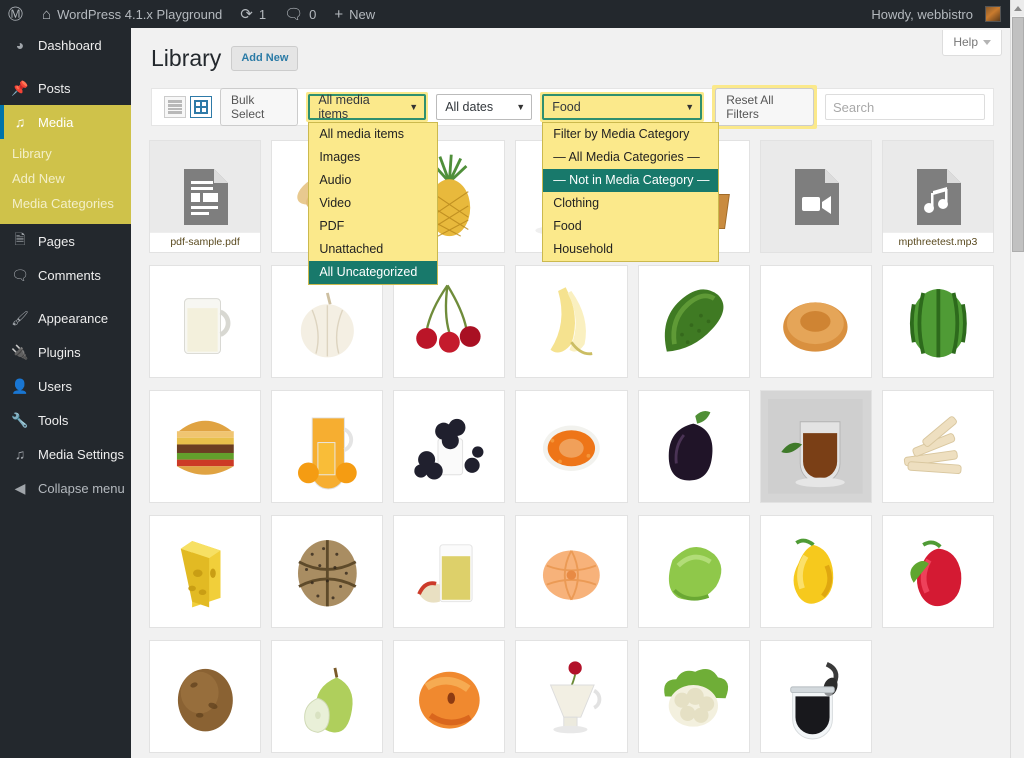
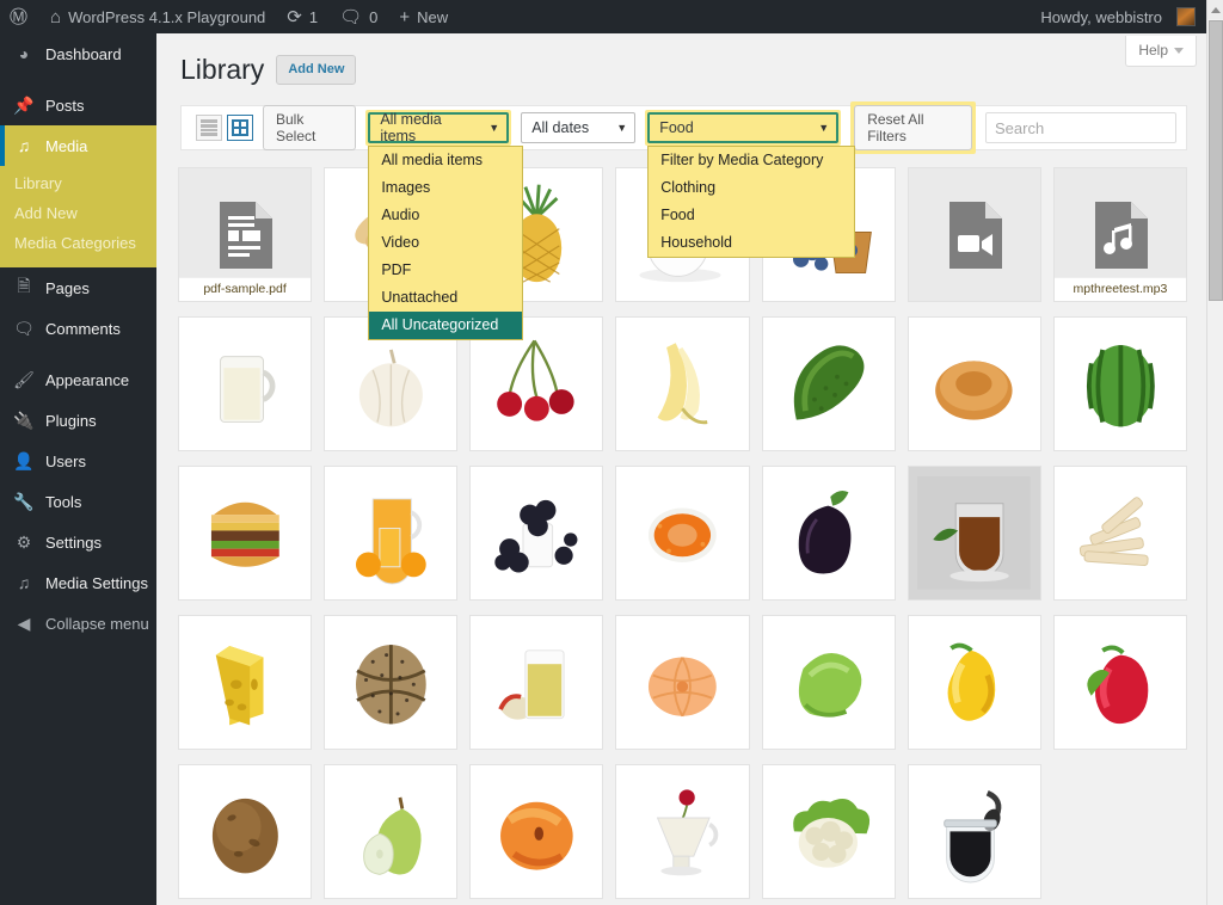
  Ⓜ
  ⌂
  WordPress 4.1.x Playground
  ⟳
  1
  🗨
  0
  +
  New
  Howdy, webbistro
  ◕
  Dashboard
  📌
  Posts
  ♫
  Media
  Library
  Add New
  Media Categories
  🗎
  Pages
  🗨
  Comments
  🖌
  Appearance
  🔌
  Plugins
  👤
  Users
  🔧
  Tools
+ ⚙
+ Settings
  ♫
  Media Settings
  ◀
  Collapse menu
  Help
  Library
  Add New
  Bulk Select
  All media items
  ▼
  All media items
  Images
  Audio
  Video
  PDF
  Unattached
  All Uncategorized
  All dates
  ▼
  Food
  ▼
  Filter by Media Category
- — All Media Categories —
- — Not in Media Category —
  Clothing
  Food
  Household
  Reset All Filters
  Search
  pdf-sample.pdf
  mpthreetest.mp3
